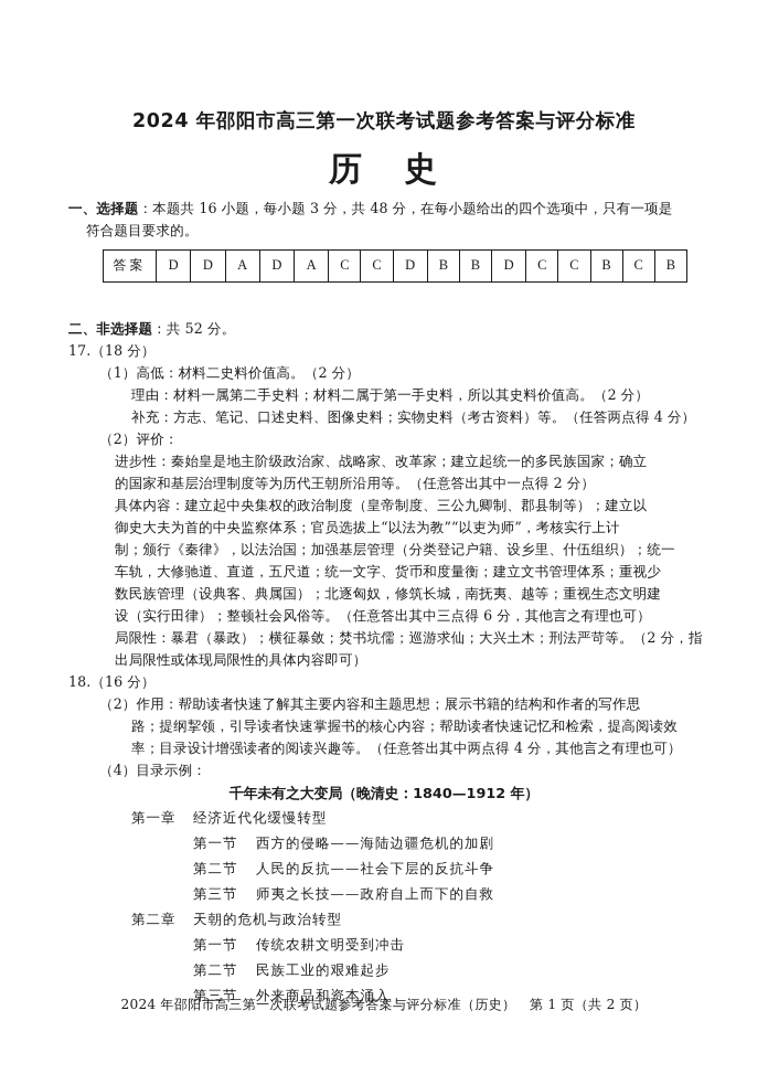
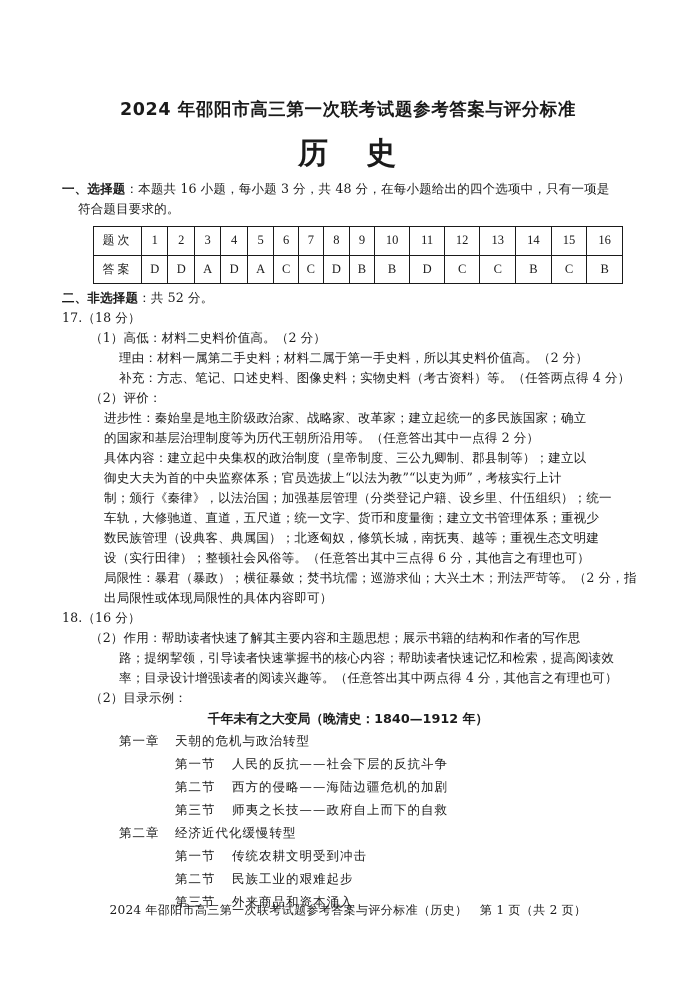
  2024 年邵阳市高三第一次联考试题参考答案与评分标准
  历 史
  一、选择题：本题共 16 小题，每小题 3 分，共 48 分，在每小题给出的四个选项中，只有一项是
  符合题目要求的。
+ 题次	1	2	3	4	5	6	7	8	9	10	11	12	13	14	15	16
  答案	D	D	A	D	A	C	C	D	B	B	D	C	C	B	C	B
  二、非选择题：共 52 分。
  17.（18 分）
  （1）高低：材料二史料价值高。（2 分）
  理由：材料一属第二手史料；材料二属于第一手史料，所以其史料价值高。（2 分）
  补充：方志、笔记、口述史料、图像史料；实物史料（考古资料）等。（任答两点得 4 分）
  （2）评价：
  进步性：秦始皇是地主阶级政治家、战略家、改革家；建立起统一的多民族国家；确立
  的国家和基层治理制度等为历代王朝所沿用等。（任意答出其中一点得 2 分）
  具体内容：建立起中央集权的政治制度（皇帝制度、三公九卿制、郡县制等）；建立以
  御史大夫为首的中央监察体系；官员选拔上“以法为教”“以吏为师”，考核实行上计
  制；颁行《秦律》，以法治国；加强基层管理（分类登记户籍、设乡里、什伍组织）；统一
  车轨，大修驰道、直道，五尺道；统一文字、货币和度量衡；建立文书管理体系；重视少
  数民族管理（设典客、典属国）；北逐匈奴，修筑长城，南抚夷、越等；重视生态文明建
  设（实行田律）；整顿社会风俗等。（任意答出其中三点得 6 分，其他言之有理也可）
  局限性：暴君（暴政）；横征暴敛；焚书坑儒；巡游求仙；大兴土木；刑法严苛等。（2 分，指
  出局限性或体现局限性的具体内容即可）
  18.（16 分）
  （2）作用：帮助读者快速了解其主要内容和主题思想；展示书籍的结构和作者的写作思
  路；提纲挈领，引导读者快速掌握书的核心内容；帮助读者快速记忆和检索，提高阅读效
  率；目录设计增强读者的阅读兴趣等。（任意答出其中两点得 4 分，其他言之有理也可）
- （4）目录示例：
+ （2）目录示例：
  千年未有之大变局（晚清史：1840—1912 年）
  第一章
- 经济近代化缓慢转型
+ 天朝的危机与政治转型
  第一节
- 西方的侵略——海陆边疆危机的加剧
+ 人民的反抗——社会下层的反抗斗争
  第二节
- 人民的反抗——社会下层的反抗斗争
+ 西方的侵略——海陆边疆危机的加剧
  第三节
  师夷之长技——政府自上而下的自救
  第二章
- 天朝的危机与政治转型
+ 经济近代化缓慢转型
  第一节
  传统农耕文明受到冲击
  第二节
  民族工业的艰难起步
  第三节
  外来商品和资本涌入
  2024 年邵阳市高三第一次联考试题参考答案与评分标准（历史） 第 1 页（共 2 页）
